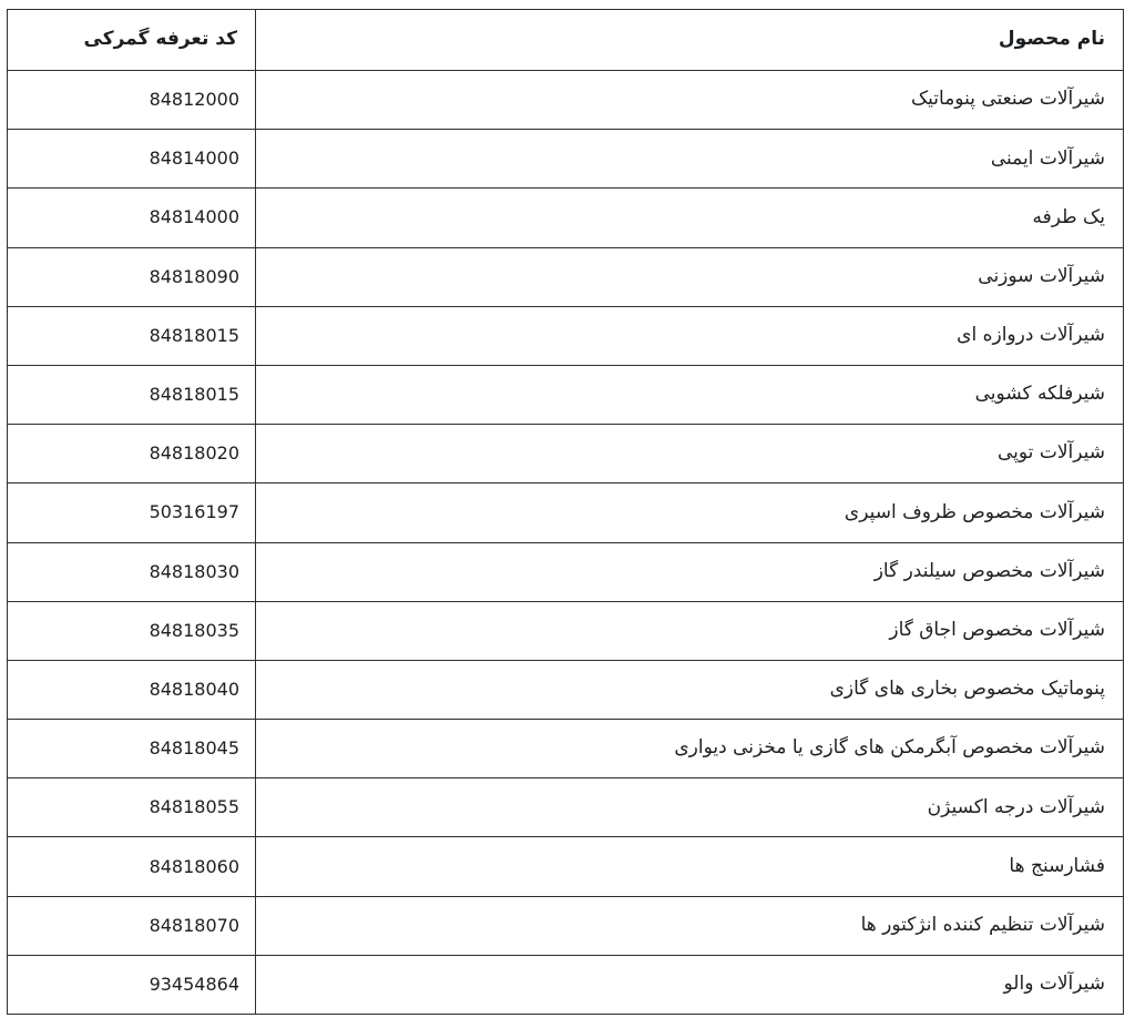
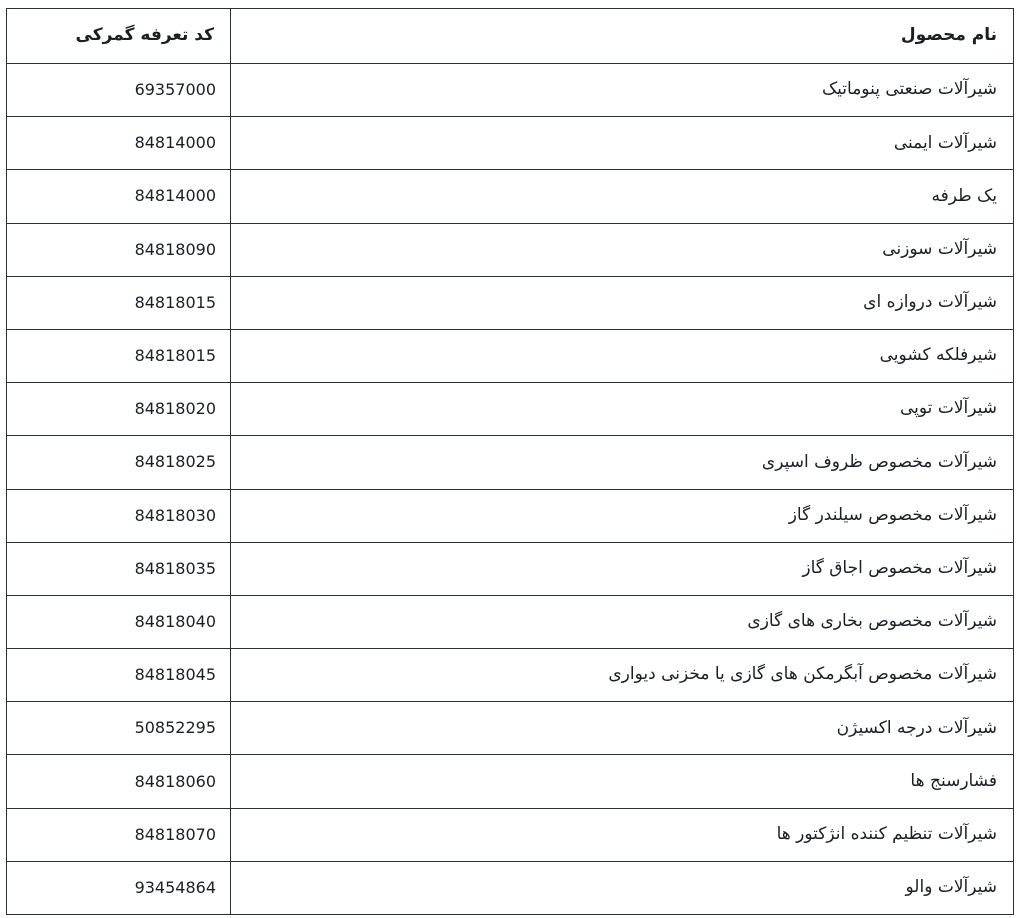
  نام محصول	کد تعرفه گمرکی
- شیرآلات صنعتی پنوماتیک	84812000
+ شیرآلات صنعتی پنوماتیک	69357000
  شیرآلات ایمنی	84814000
  یک طرفه	84814000
  شیرآلات سوزنی	84818090
  شیرآلات دروازه ای	84818015
  شیرفلکه کشویی	84818015
  شیرآلات توپی	84818020
- شیرآلات مخصوص ظروف اسپری	50316197
+ شیرآلات مخصوص ظروف اسپری	84818025
  شیرآلات مخصوص سیلندر گاز	84818030
  شیرآلات مخصوص اجاق گاز	84818035
- پنوماتیک مخصوص بخاری های گازی	84818040
+ شیرآلات مخصوص بخاری های گازی	84818040
  شیرآلات مخصوص آبگرمکن های گازی یا مخزنی دیواری	84818045
- شیرآلات درجه اکسیژن	84818055
+ شیرآلات درجه اکسیژن	50852295
  فشارسنج ها	84818060
  شیرآلات تنظیم کننده انژکتور ها	84818070
  شیرآلات والو	93454864
